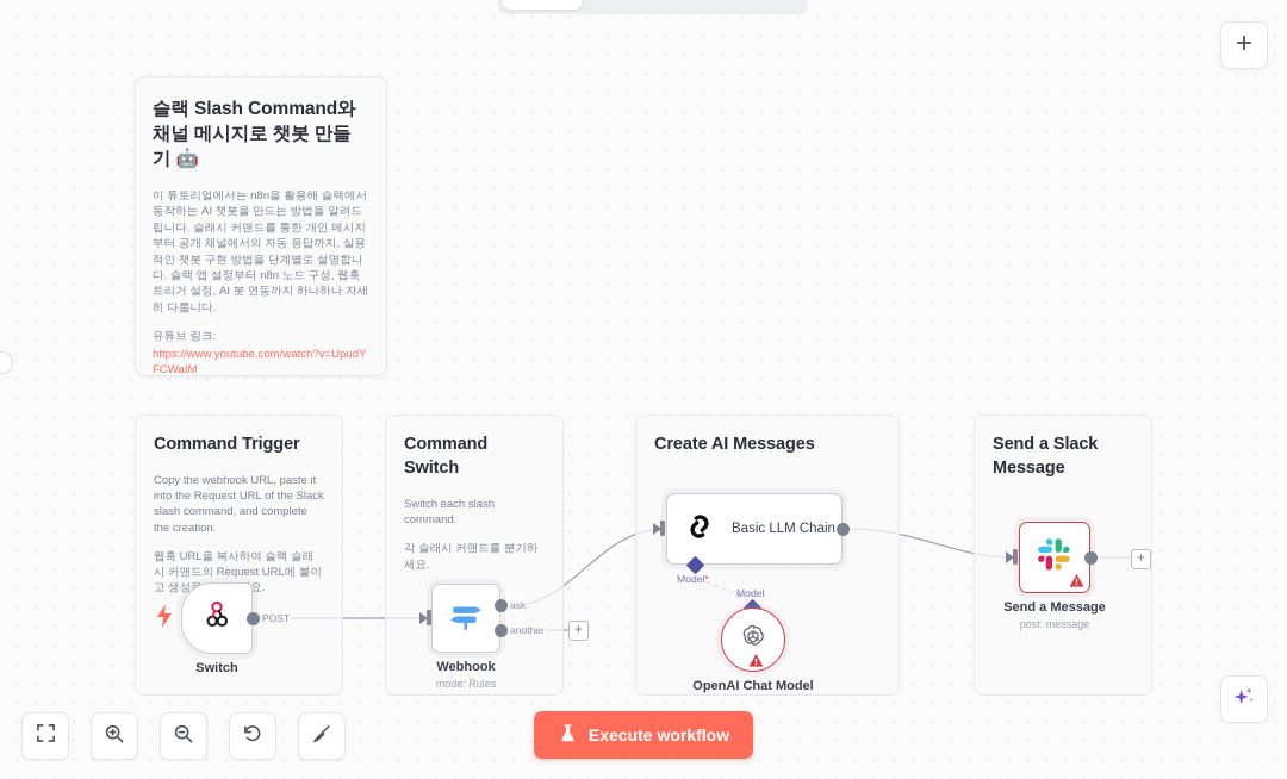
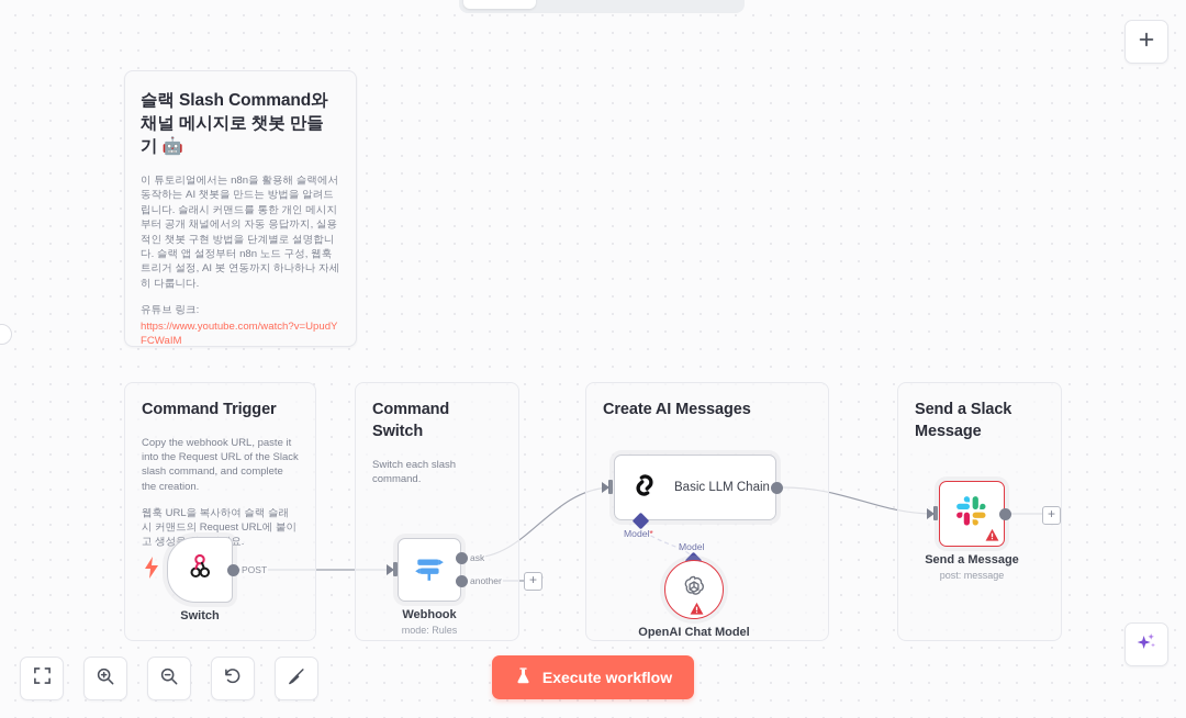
  슬랙 Slash Command와 채널 메시지로 챗봇 만들기 🤖
  이 튜토리얼에서는 n8n을 활용해 슬랙에서 동작하는 AI 챗봇을 만드는 방법을 알려드립니다. 슬래시 커맨드를 통한 개인 메시지부터 공개 채널에서의 자동 응답까지, 실용적인 챗봇 구현 방법을 단계별로 설명합니다. 슬랙 앱 설정부터 n8n 노드 구성, 웹훅 트리거 설정, AI 봇 연동까지 하나하나 자세히 다룹니다.
  유튜브 링크:
  https://www.youtube.com/watch?v=UpudYFCWaIM
  Command Trigger
  Copy the webhook URL, paste it into the Request URL of the Slack slash command, and complete the creation.
  웹훅 URL을 복사하여 슬랙 슬래시 커맨드의 Request URL에 붙이고 생성요.
  Command Switch
  Switch each slash command.
- 각 슬래시 커맨드를 분기하세요.
  Create AI Messages
  Send a Slack Message
  Switch
  POST
  Webhook
  mode: Rules
  ask
  another
  +
  Basic LLM Chain
  Model*
  Model
  OpenAI Chat Model
  Send a Message
  post: message
  +
  Execute workflow
